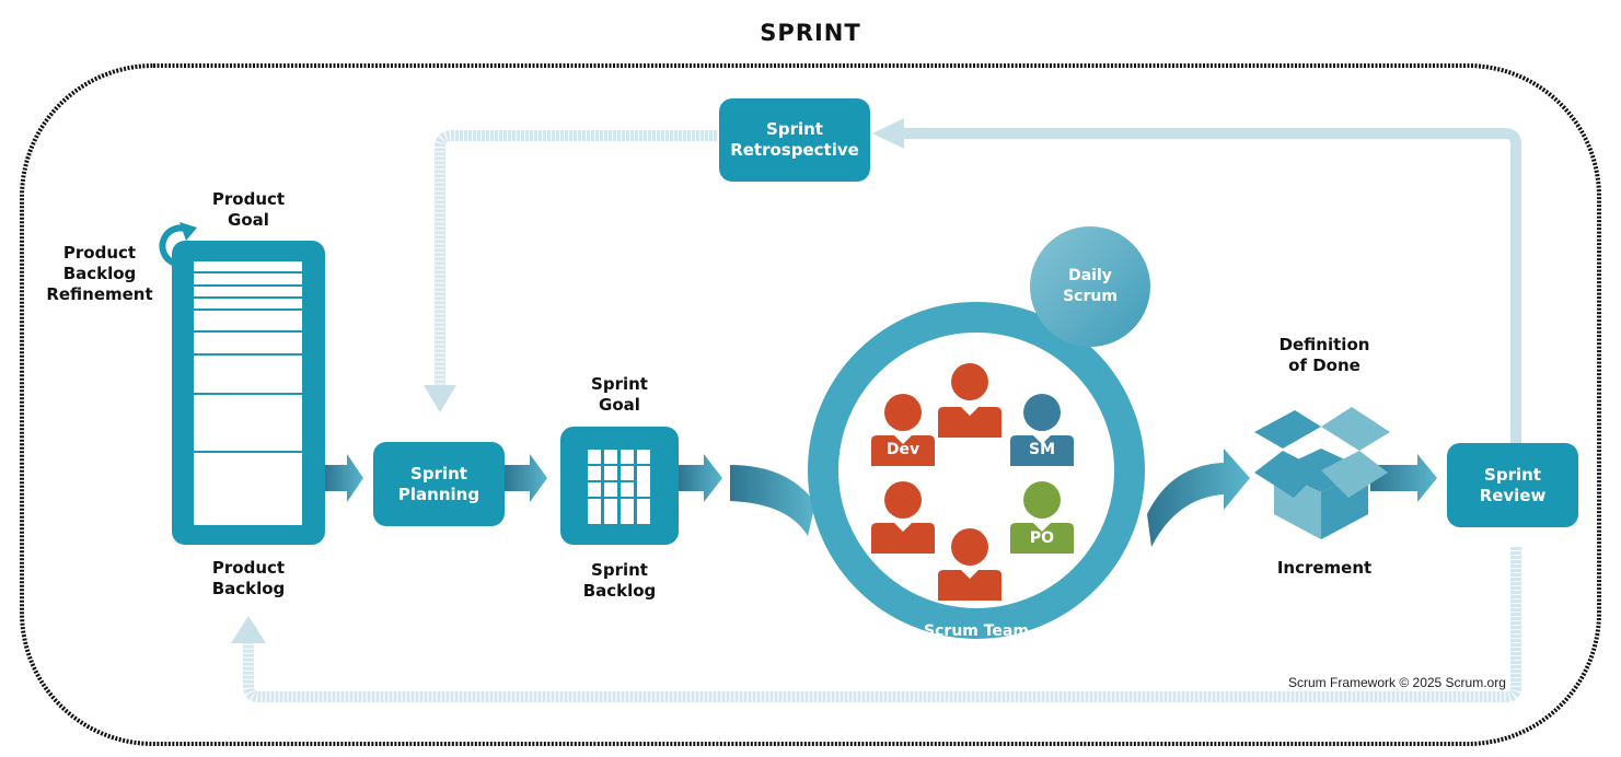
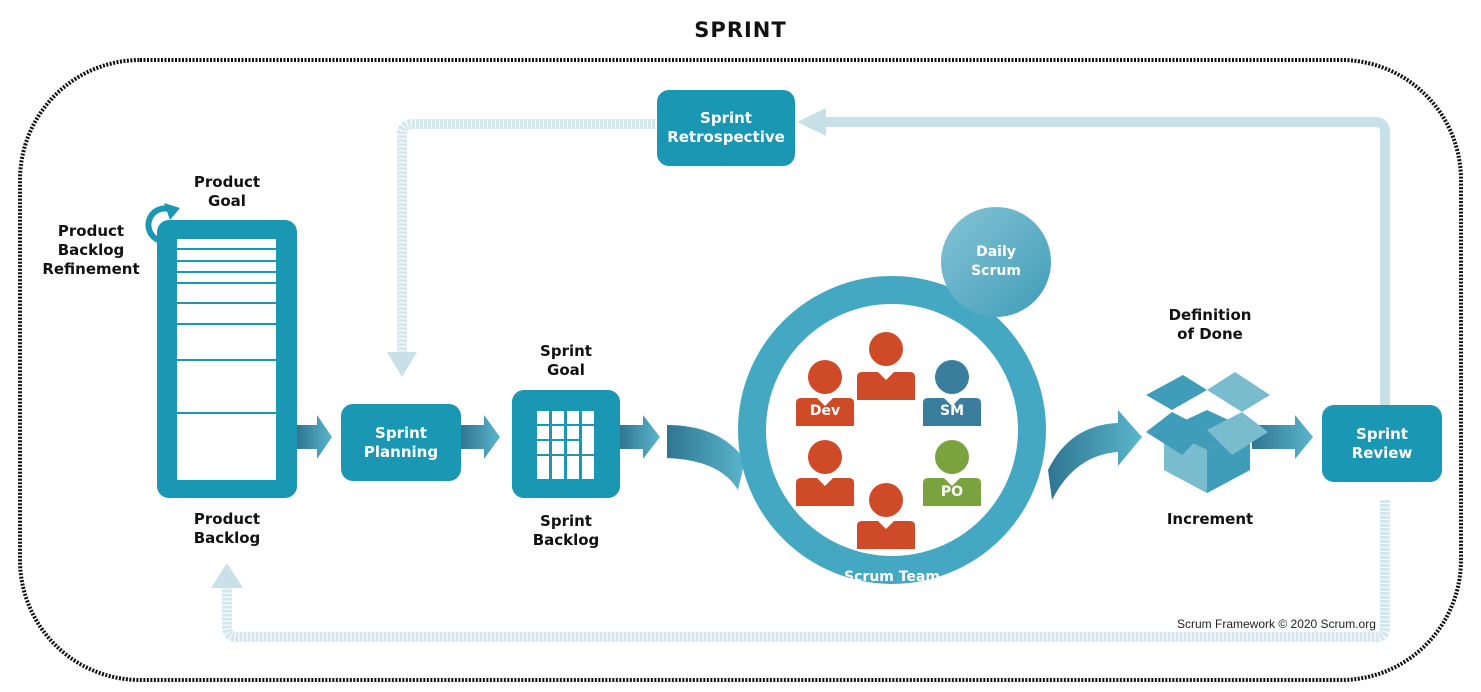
  SPRINT
  Dev
  SM
  PO
  Scrum Team
  Daily
  Scrum
  Sprint
  Retrospective
  Sprint
  Planning
  Sprint
  Review
  Product
  Goal
  Product
  Backlog
  Refinement
  Product
  Backlog
  Sprint
  Goal
  Sprint
  Backlog
  Definition
  of Done
  Increment
- Scrum Framework © 2025 Scrum.org
+ Scrum Framework © 2020 Scrum.org
